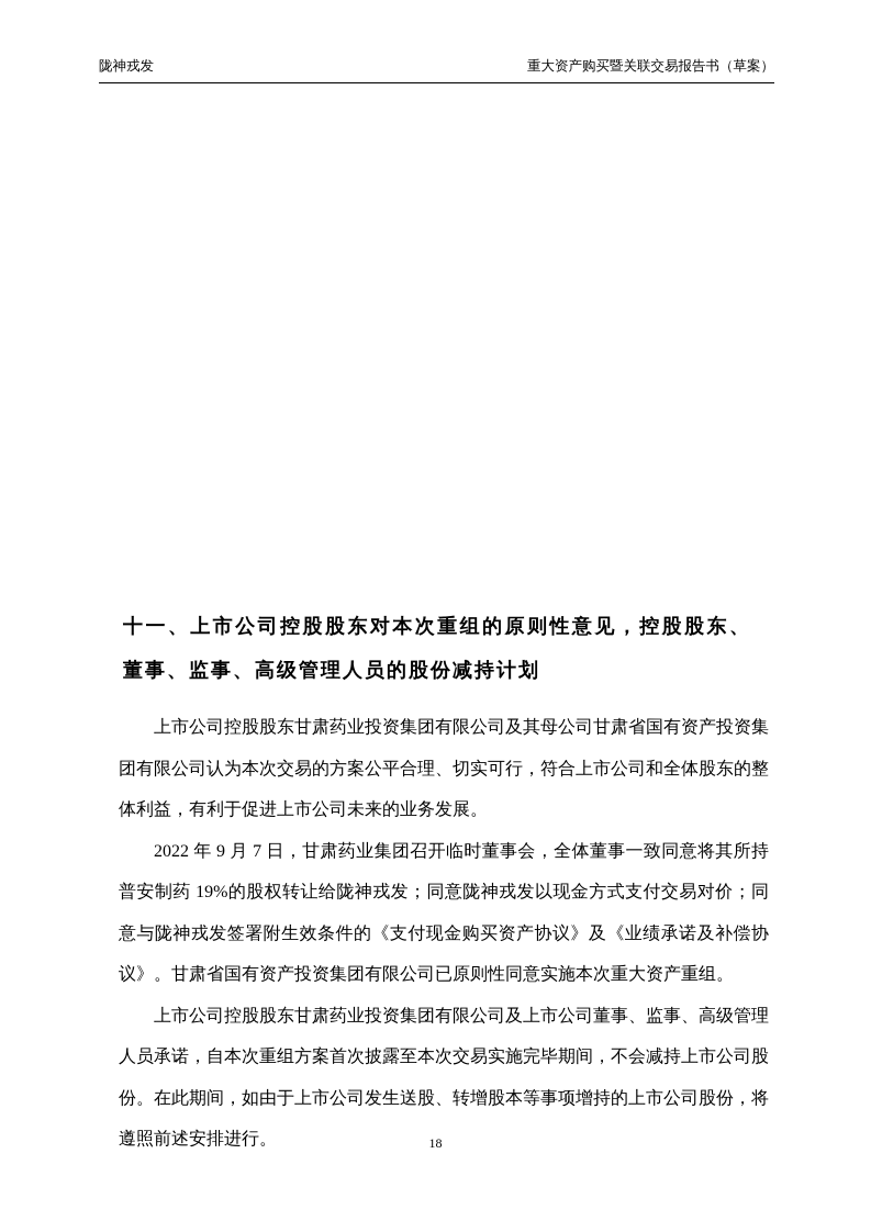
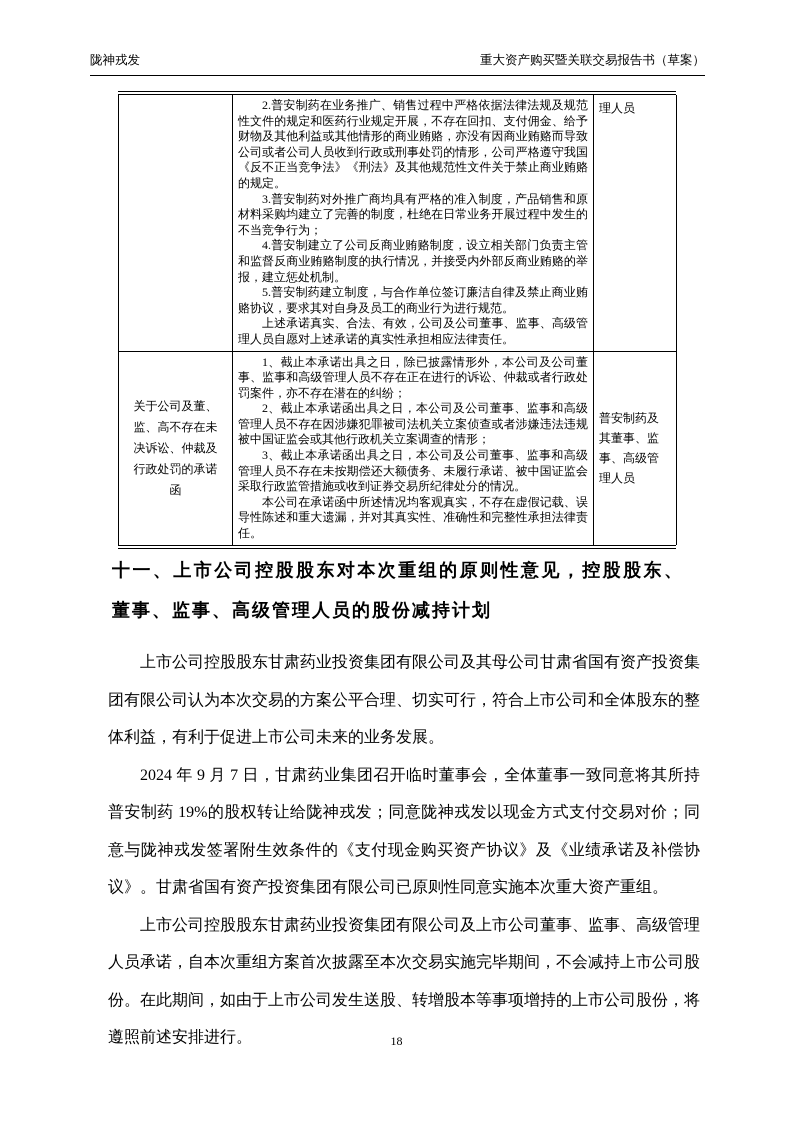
  陇神戎发
  重大资产购买暨关联交易报告书（草案）
+ 	2.普安制药在业务推广、销售过程中严格依据法律法规及规范性文件的规定和医药行业规定开展，不存在回扣、支付佣金、给予财物及其他利益或其他情形的商业贿赂，亦没有因商业贿赂而导致公司或者公司人员收到行政或刑事处罚的情形，公司严格遵守我国《反不正当竞争法》《刑法》及其他规范性文件关于禁止商业贿赂的规定。3.普安制药对外推广商均具有严格的准入制度，产品销售和原材料采购均建立了完善的制度，杜绝在日常业务开展过程中发生的不当竞争行为；4.普安制建立了公司反商业贿赂制度，设立相关部门负责主管和监督反商业贿赂制度的执行情况，并接受内外部反商业贿赂的举报，建立惩处机制。5.普安制药建立制度，与合作单位签订廉洁自律及禁止商业贿赂协议，要求其对自身及员工的商业行为进行规范。上述承诺真实、合法、有效，公司及公司董事、监事、高级管理人员自愿对上述承诺的真实性承担相应法律责任。	理人员
+ 关于公司及董、监、高不存在未决诉讼、仲裁及行政处罚的承诺函	1、截止本承诺出具之日，除已披露情形外，本公司及公司董事、监事和高级管理人员不存在正在进行的诉讼、仲裁或者行政处罚案件，亦不存在潜在的纠纷；2、截止本承诺函出具之日，本公司及公司董事、监事和高级管理人员不存在因涉嫌犯罪被司法机关立案侦查或者涉嫌违法违规被中国证监会或其他行政机关立案调查的情形；3、截止本承诺函出具之日，本公司及公司董事、监事和高级管理人员不存在未按期偿还大额债务、未履行承诺、被中国证监会采取行政监管措施或收到证券交易所纪律处分的情况。本公司在承诺函中所述情况均客观真实，不存在虚假记载、误导性陈述和重大遗漏，并对其真实性、准确性和完整性承担法律责任。	普安制药及其董事、监事、高级管理人员
  十一、上市公司控股股东对本次重组的原则性意见，控股股东、董事、监事、高级管理人员的股份减持计划
  上市公司控股股东甘肃药业投资集团有限公司及其母公司甘肃省国有资产投资集团有限公司认为本次交易的方案公平合理、切实可行，符合上市公司和全体股东的整体利益，有利于促进上市公司未来的业务发展。
- 2022 年 9 月 7 日，甘肃药业集团召开临时董事会，全体董事一致同意将其所持普安制药 19%的股权转让给陇神戎发；同意陇神戎发以现金方式支付交易对价；同意与陇神戎发签署附生效条件的《支付现金购买资产协议》及《业绩承诺及补偿协议》。甘肃省国有资产投资集团有限公司已原则性同意实施本次重大资产重组。
+ 2024 年 9 月 7 日，甘肃药业集团召开临时董事会，全体董事一致同意将其所持普安制药 19%的股权转让给陇神戎发；同意陇神戎发以现金方式支付交易对价；同意与陇神戎发签署附生效条件的《支付现金购买资产协议》及《业绩承诺及补偿协议》。甘肃省国有资产投资集团有限公司已原则性同意实施本次重大资产重组。
  上市公司控股股东甘肃药业投资集团有限公司及上市公司董事、监事、高级管理人员承诺，自本次重组方案首次披露至本次交易实施完毕期间，不会减持上市公司股份。在此期间，如由于上市公司发生送股、转增股本等事项增持的上市公司股份，将遵照前述安排进行。
  18
